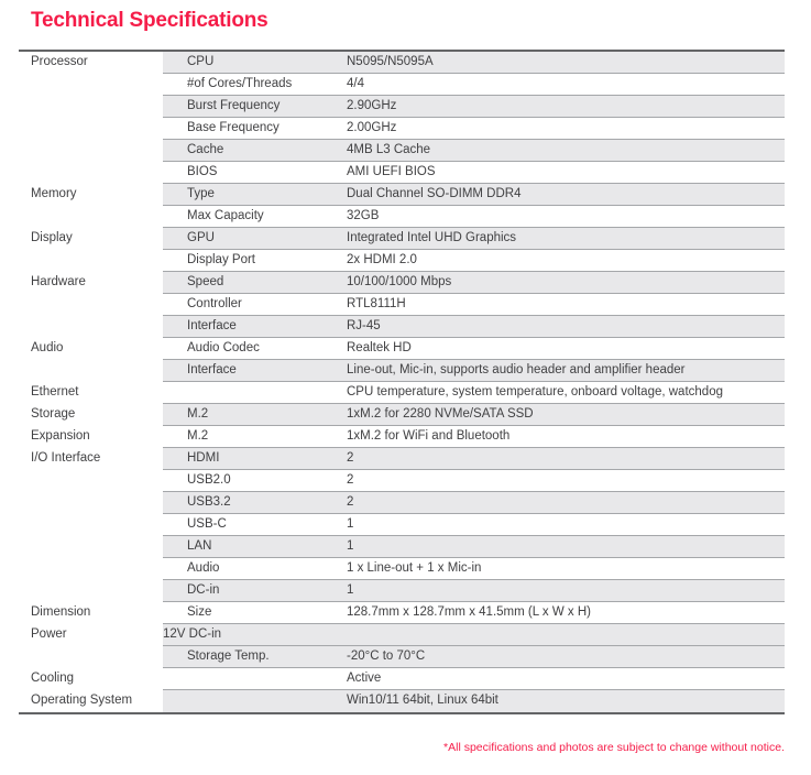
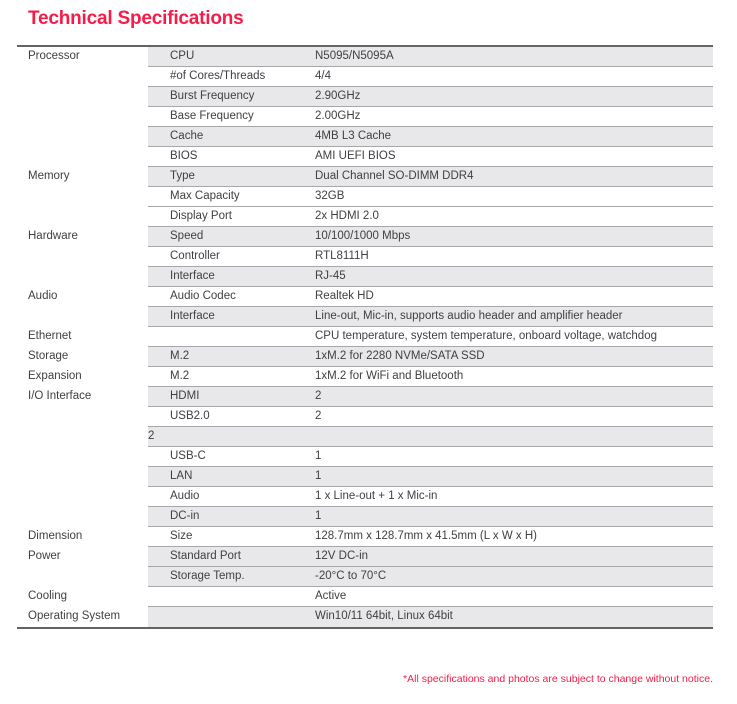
  Technical Specifications
  Processor
  CPU
  N5095/N5095A
  #of Cores/Threads
  4/4
  Burst Frequency
  2.90GHz
  Base Frequency
  2.00GHz
  Cache
  4MB L3 Cache
  BIOS
  AMI UEFI BIOS
  Memory
  Type
  Dual Channel SO-DIMM DDR4
  Max Capacity
  32GB
- Display
- GPU
- Integrated Intel UHD Graphics
  Display Port
  2x HDMI 2.0
  Hardware
  Speed
  10/100/1000 Mbps
  Controller
  RTL8111H
  Interface
  RJ-45
  Audio
  Audio Codec
  Realtek HD
  Interface
  Line-out, Mic-in, supports audio header and amplifier header
  Ethernet
  CPU temperature, system temperature, onboard voltage, watchdog
  Storage
  M.2
  1xM.2 for 2280 NVMe/SATA SSD
  Expansion
  M.2
  1xM.2 for WiFi and Bluetooth
  I/O Interface
  HDMI
  2
  USB2.0
  2
- USB3.2
  2
  USB-C
  1
  LAN
  1
  Audio
  1 x Line-out + 1 x Mic-in
  DC-in
  1
  Dimension
  Size
  128.7mm x 128.7mm x 41.5mm (L x W x H)
  Power
+ Standard Port
  12V DC-in
  Storage Temp.
  -20°C to 70°C
  Cooling
  Active
  Operating System
  Win10/11 64bit, Linux 64bit
  *All specifications and photos are subject to change without notice.
